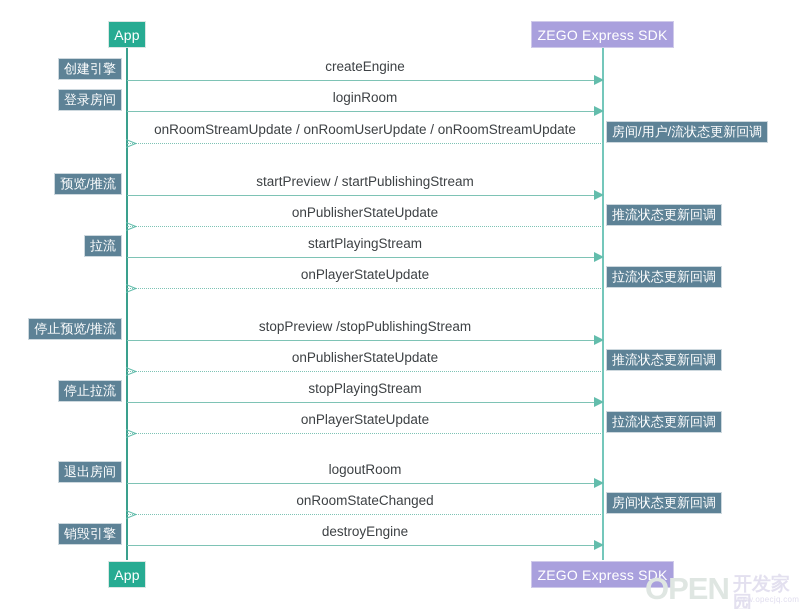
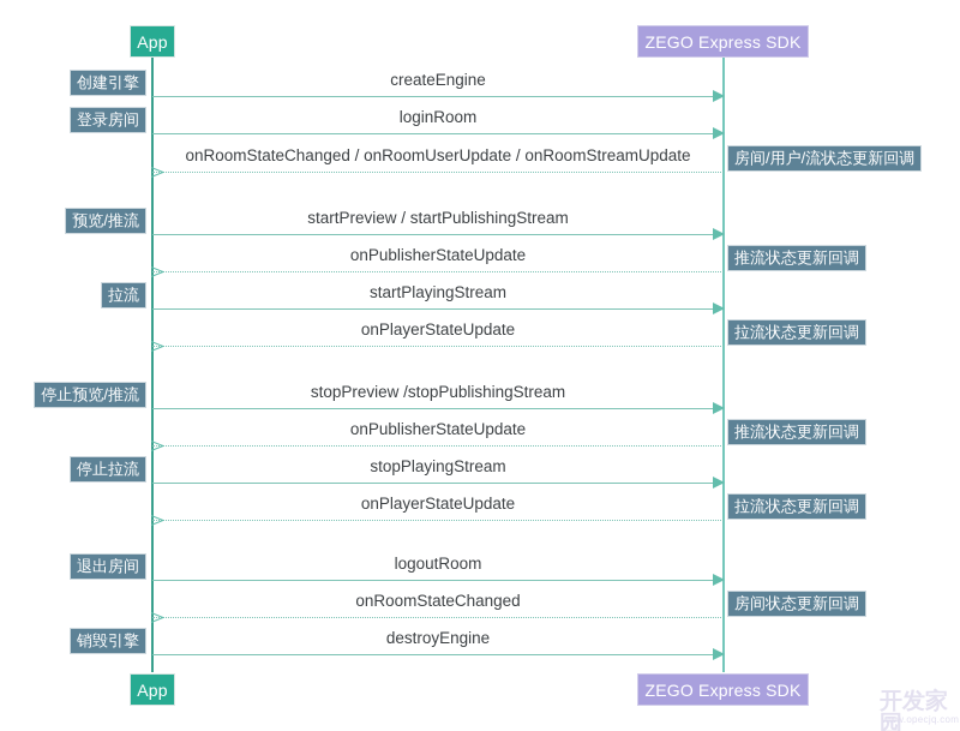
  App
  ZEGO Express SDK
  App
  ZEGO Express SDK
  createEngine
  创建引擎
  loginRoom
  登录房间
- onRoomStreamUpdate / onRoomUserUpdate / onRoomStreamUpdate
+ onRoomStateChanged / onRoomUserUpdate / onRoomStreamUpdate
  房间/用户/流状态更新回调
  startPreview / startPublishingStream
  预览/推流
  onPublisherStateUpdate
  推流状态更新回调
  startPlayingStream
  拉流
  onPlayerStateUpdate
  拉流状态更新回调
  stopPreview /stopPublishingStream
  停止预览/推流
  onPublisherStateUpdate
  推流状态更新回调
  stopPlayingStream
  停止拉流
  onPlayerStateUpdate
  拉流状态更新回调
  logoutRoom
  退出房间
  onRoomStateChanged
  房间状态更新回调
  destroyEngine
  销毁引擎
- OPEN
  开发家园
  www.opecjq.com
